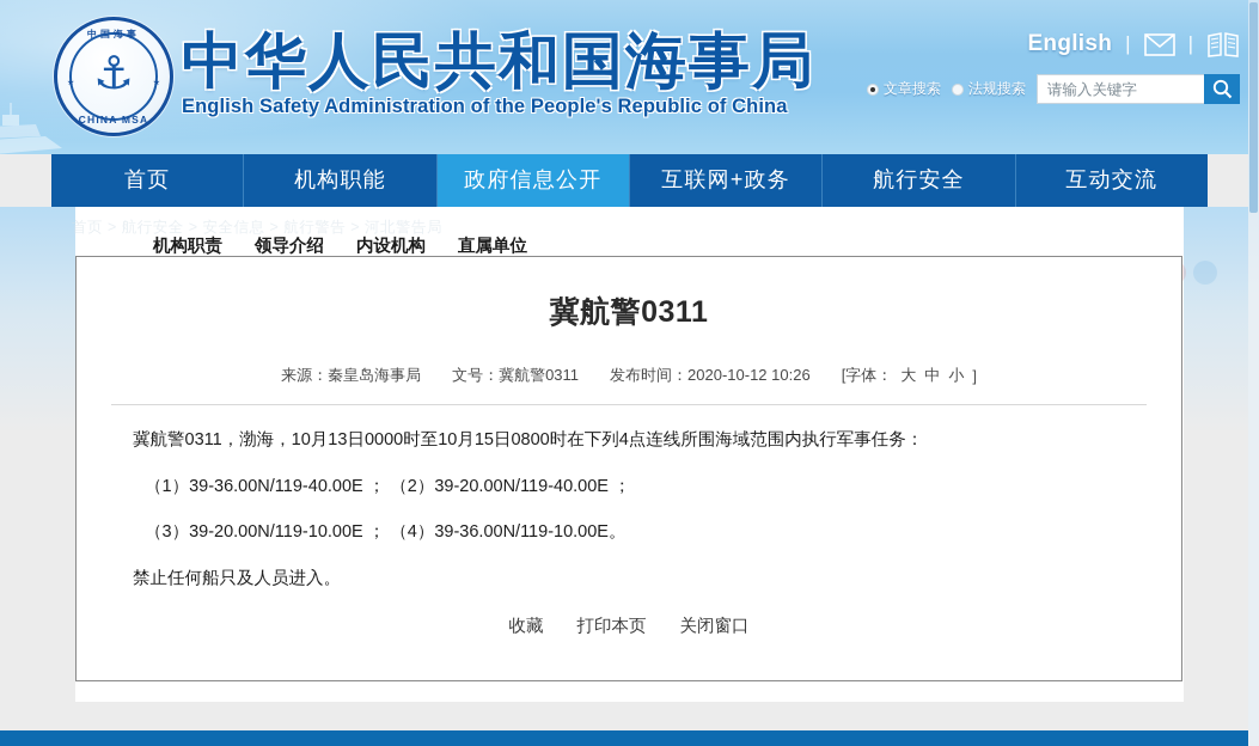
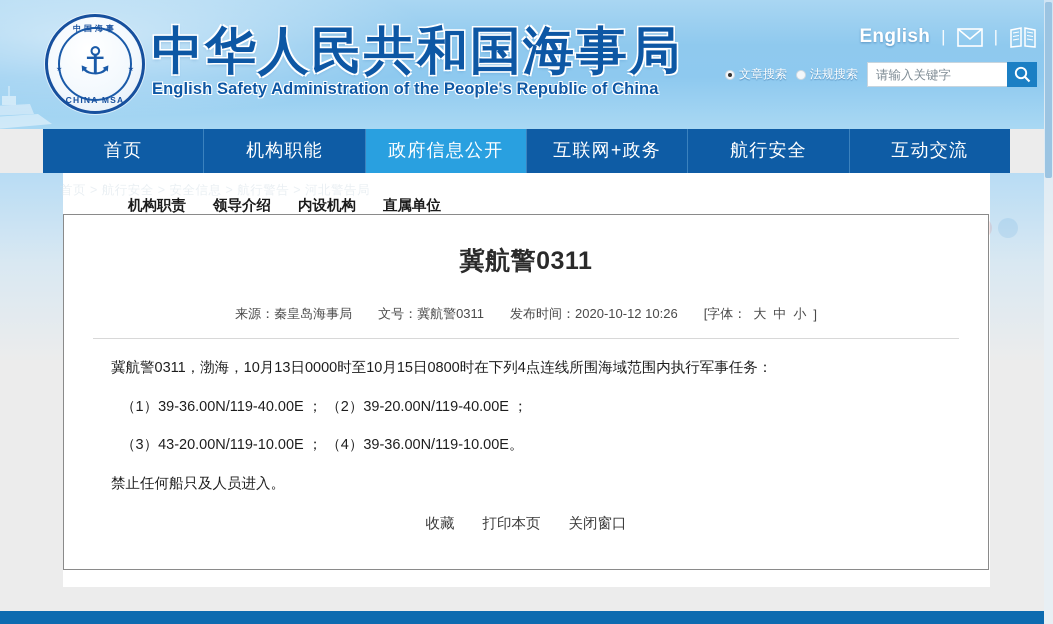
  中国海事
  ⚓
  CHINA MSA
  中华人民共和国海事局
  English Safety Administration of the People's Republic of China
  English
  |
  |
  文章搜索
  法规搜索
  请输入关键字
  首页
  机构职能
  政府信息公开
  互联网+政务
  航行安全
  互动交流
  首页 > 航行安全 > 安全信息 > 航行警告 > 河北警告局
  机构职责
  领导介绍
  内设机构
  直属单位
  冀航警0311
  来源：秦皇岛海事局
  文号：冀航警0311
  发布时间：2020-10-12 10:26
  [字体：
  大
  中
  小
  ]
  冀航警0311，渤海，10月13日0000时至10月15日0800时在下列4点连线所围海域范围内执行军事任务：
  （1）39-36.00N/119-40.00E ； （2）39-20.00N/119-40.00E ；
- （3）39-20.00N/119-10.00E ； （4）39-36.00N/119-10.00E。
+ （3）43-20.00N/119-10.00E ； （4）39-36.00N/119-10.00E。
  禁止任何船只及人员进入。
  收藏
  打印本页
  关闭窗口
